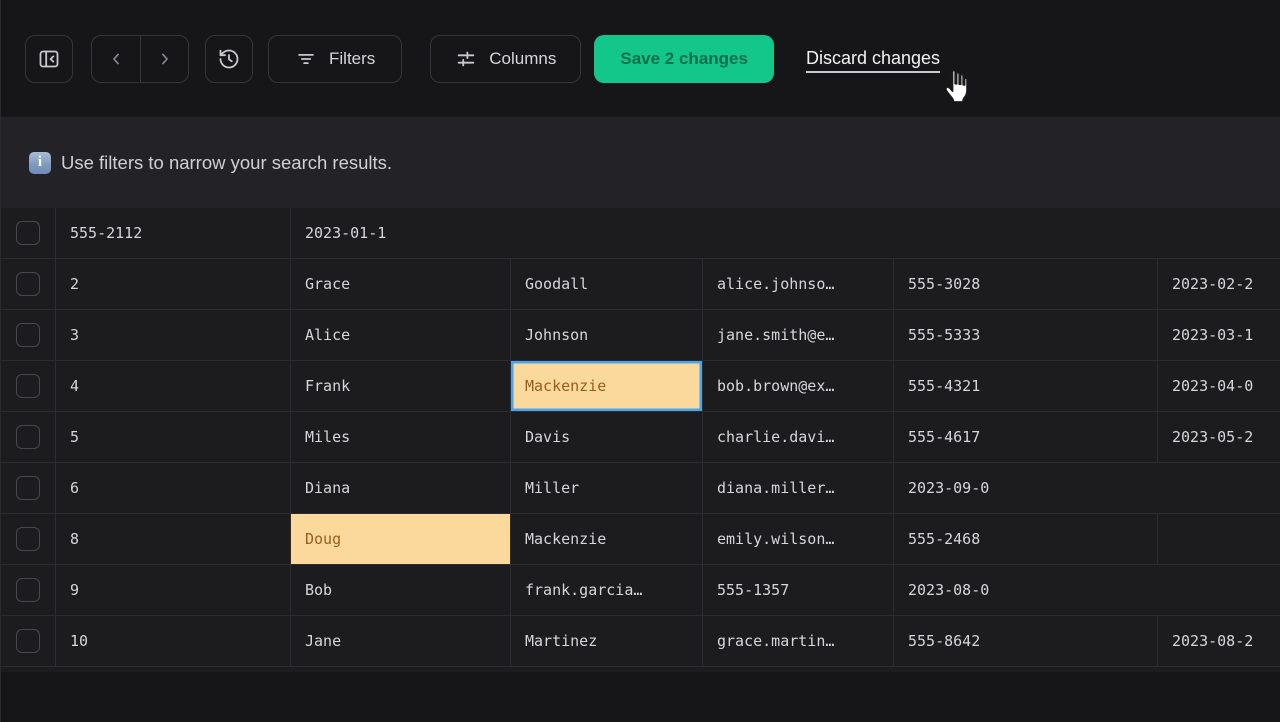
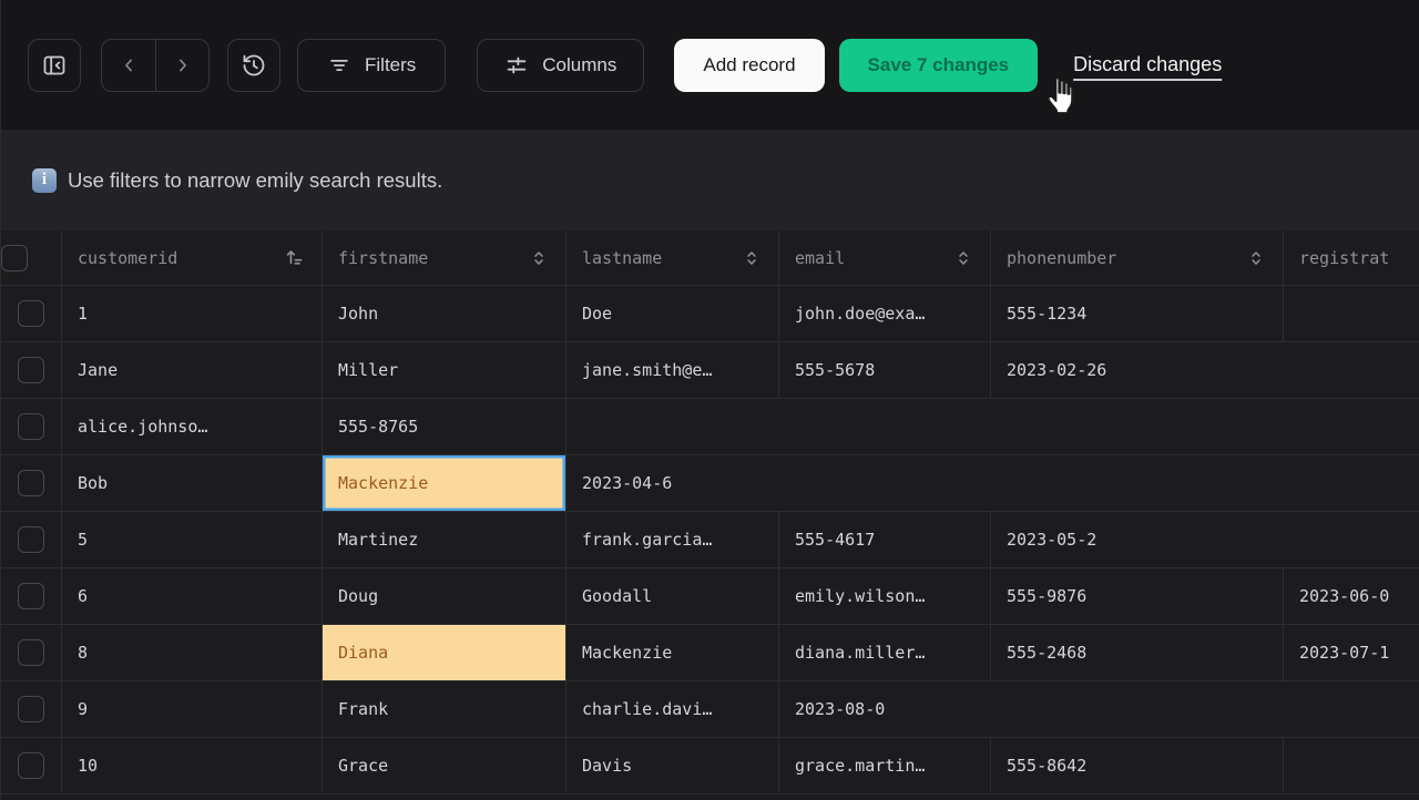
  Filters
  Columns
+ Add record
- Save 2 changes
+ Save 7 changes
  Discard changes
  i
- Use filters to narrow your search results.
+ Use filters to narrow emily search results.
+ customerid
+ firstname
+ lastname
+ email
+ phonenumber
+ registrat
+ 1
+ John
+ Doe
+ john.doe@exa…
- 555-2112
+ 555-1234
- 2023-01-1
- 2
- Grace
+ Jane
- Goodall
+ Miller
- alice.johnso…
+ jane.smith@e…
- 555-3028
+ 555-5678
- 2023-02-2
+ 2023-02-26
- 3
- Alice
- Johnson
- jane.smith@e…
+ alice.johnso…
- 555-5333
+ 555-8765
- 2023-03-1
- 4
- Frank
+ Bob
  Mackenzie
- bob.brown@ex…
- 555-4321
- 2023-04-0
+ 2023-04-6
  5
- Miles
- Davis
+ Martinez
- charlie.davi…
+ frank.garcia…
  555-4617
  2023-05-2
  6
- Diana
+ Doug
- Miller
+ Goodall
- diana.miller…
+ emily.wilson…
+ 555-9876
- 2023-09-0
+ 2023-06-0
  8
- Doug
+ Diana
  Mackenzie
- emily.wilson…
+ diana.miller…
  555-2468
+ 2023-07-1
  9
- Bob
+ Frank
- frank.garcia…
+ charlie.davi…
- 555-1357
  2023-08-0
  10
- Jane
+ Grace
- Martinez
+ Davis
  grace.martin…
  555-8642
- 2023-08-2
